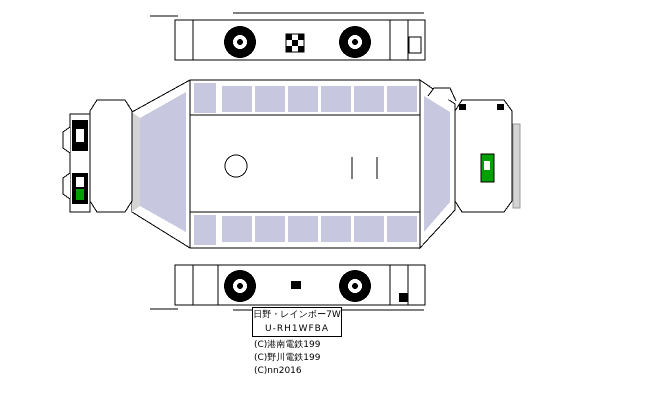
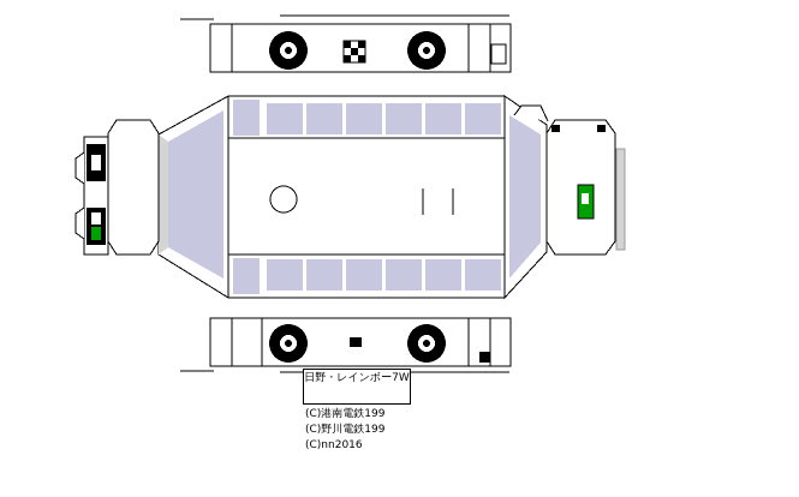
  日野・レインボー7W
- U-RH1WFBA
  (C)港南電鉄199
  (C)野川電鉄199
  (C)nn2016
